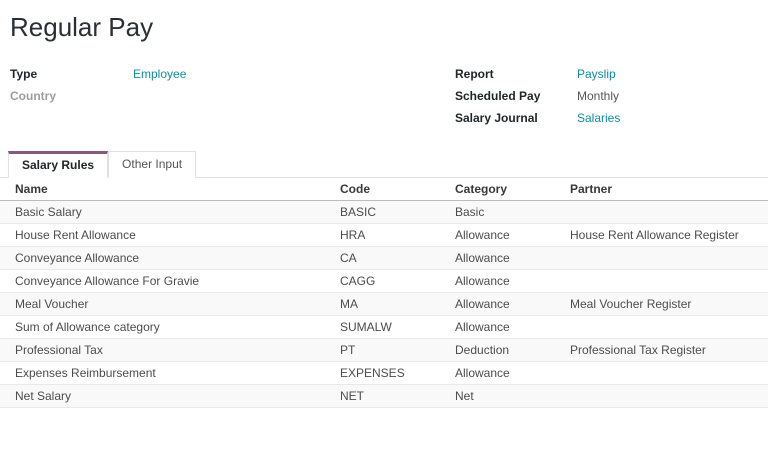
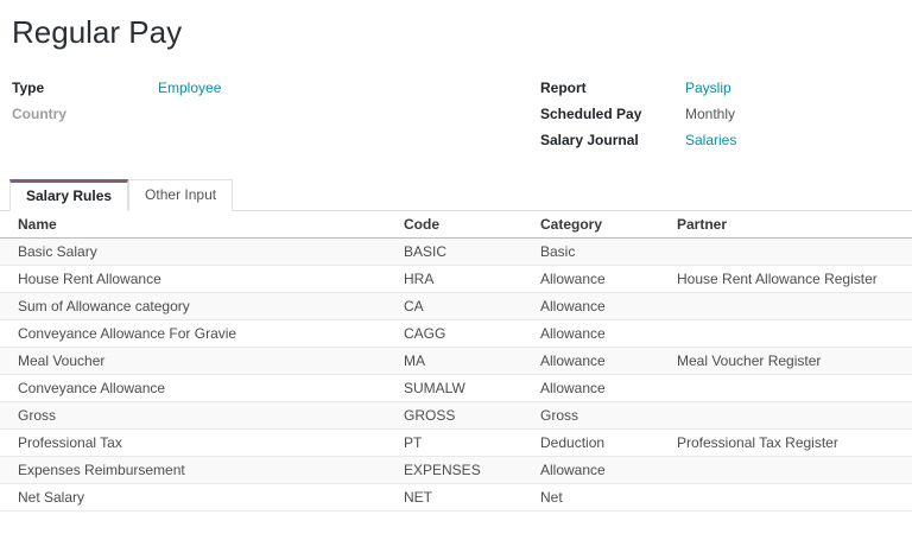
  Regular Pay
  Type
  Employee
  Country
  Report
  Payslip
  Scheduled Pay
  Monthly
  Salary Journal
  Salaries
  Salary Rules
  Other Input
  Name	Code	Category	Partner
  Basic Salary	BASIC	Basic
  House Rent Allowance	HRA	Allowance	House Rent Allowance Register
- Conveyance Allowance	CA	Allowance
+ Sum of Allowance category	CA	Allowance
  Conveyance Allowance For Gravie	CAGG	Allowance
  Meal Voucher	MA	Allowance	Meal Voucher Register
- Sum of Allowance category	SUMALW	Allowance
+ Conveyance Allowance	SUMALW	Allowance
+ Gross	GROSS	Gross
  Professional Tax	PT	Deduction	Professional Tax Register
  Expenses Reimbursement	EXPENSES	Allowance
  Net Salary	NET	Net
